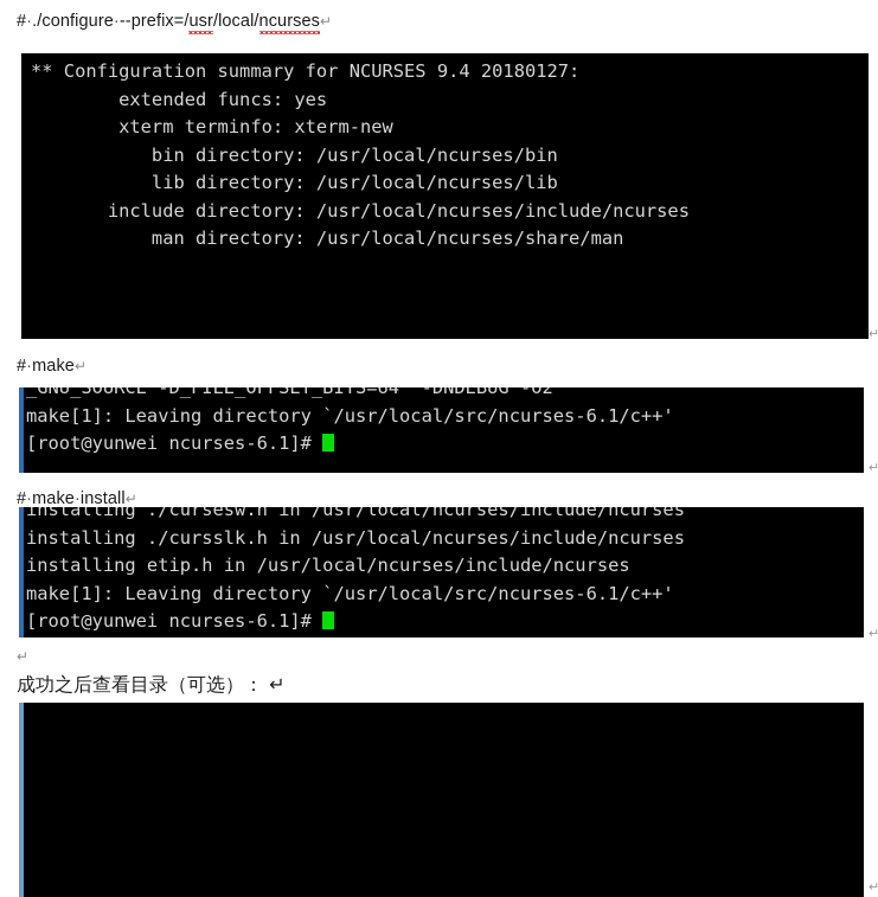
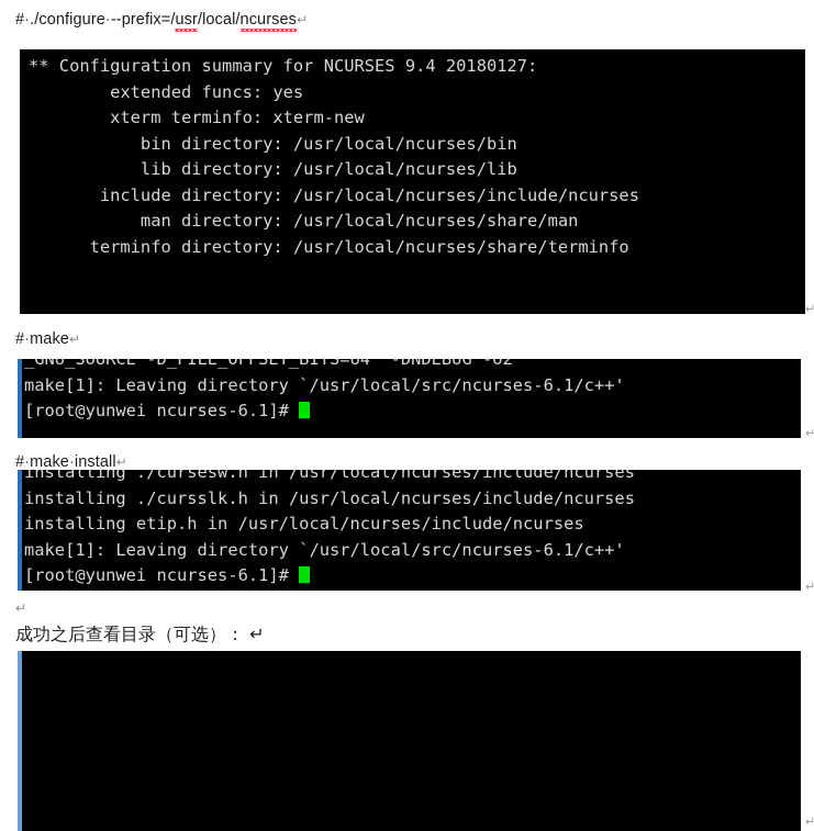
  #·./configure·--prefix=/usr/local/ncurses↵
  ** Configuration summary for NCURSES 9.4 20180127:
  extended funcs: yes
  xterm terminfo: xterm-new
  bin directory: /usr/local/ncurses/bin
  lib directory: /usr/local/ncurses/lib
  include directory: /usr/local/ncurses/include/ncurses
  man directory: /usr/local/ncurses/share/man
+ terminfo directory: /usr/local/ncurses/share/terminfo
  ↵
  #·make↵
  _GNU_SOURCE -D_FILE_OFFSET_BITS=64 -DNDEBUG -O2
  make[1]: Leaving directory `/usr/local/src/ncurses-6.1/c++'
  [root@yunwei ncurses-6.1]#
  ↵
  #·make·install↵
  installing ./cursesw.h in /usr/local/ncurses/include/ncurses
  installing ./cursslk.h in /usr/local/ncurses/include/ncurses
  installing etip.h in /usr/local/ncurses/include/ncurses
  make[1]: Leaving directory `/usr/local/src/ncurses-6.1/c++'
  [root@yunwei ncurses-6.1]#
  ↵
  ↵
  成功之后查看目录（可选）： ↵
  ↵
